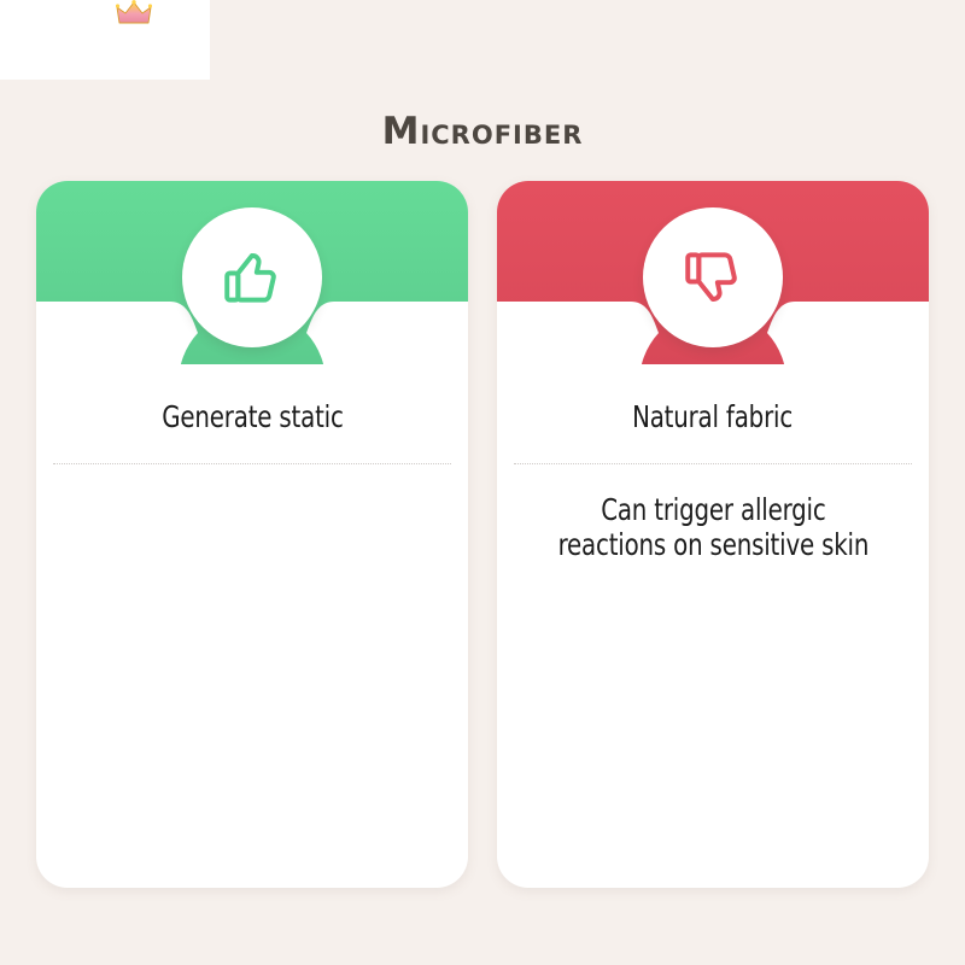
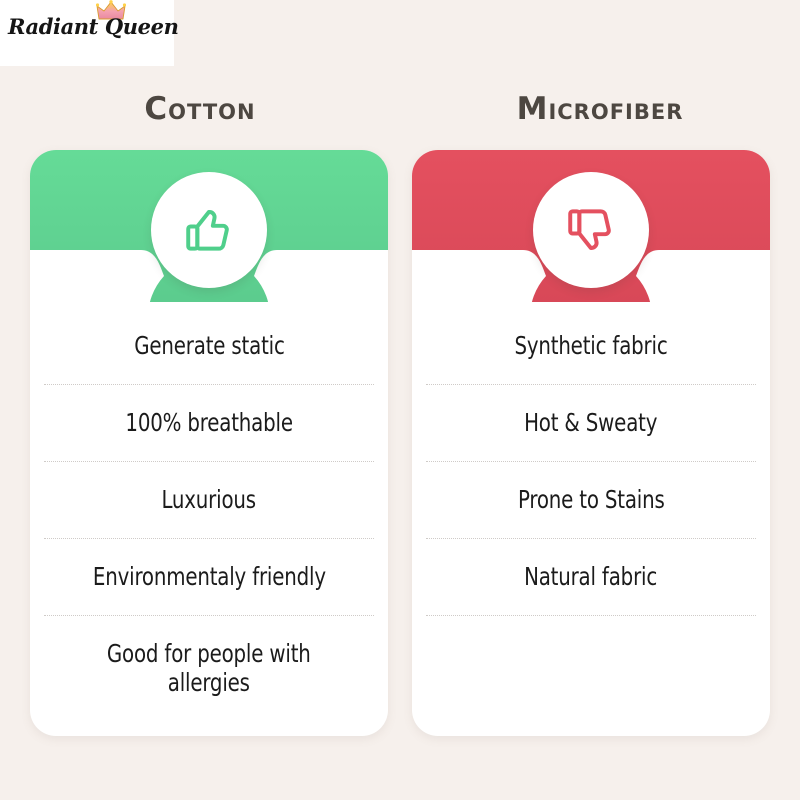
+ Radiant Queen
+ cotton
  microfiber
  Generate static
+ 100% breathable
+ Luxurious
+ Environmentaly friendly
+ Good for people with
+ allergies
+ Synthetic fabric
+ Hot & Sweaty
+ Prone to Stains
  Natural fabric
- Can trigger allergic
- reactions on sensitive skin
